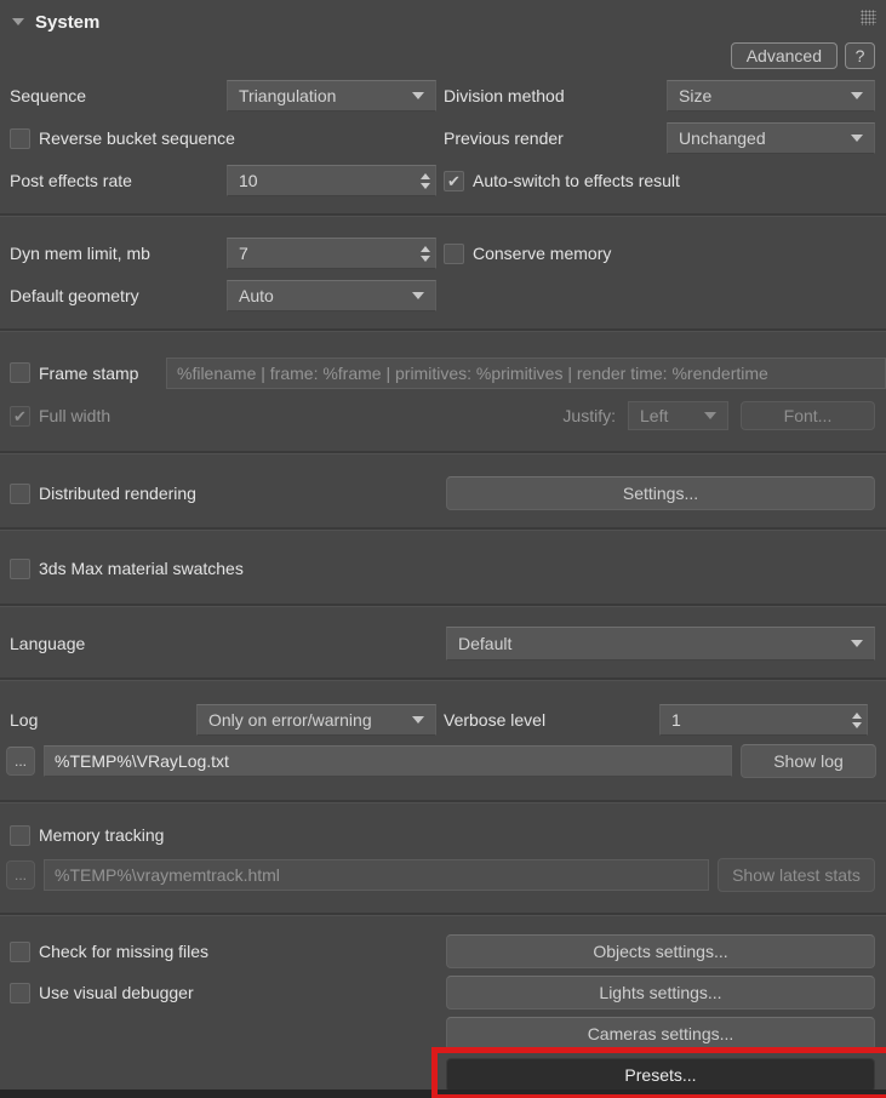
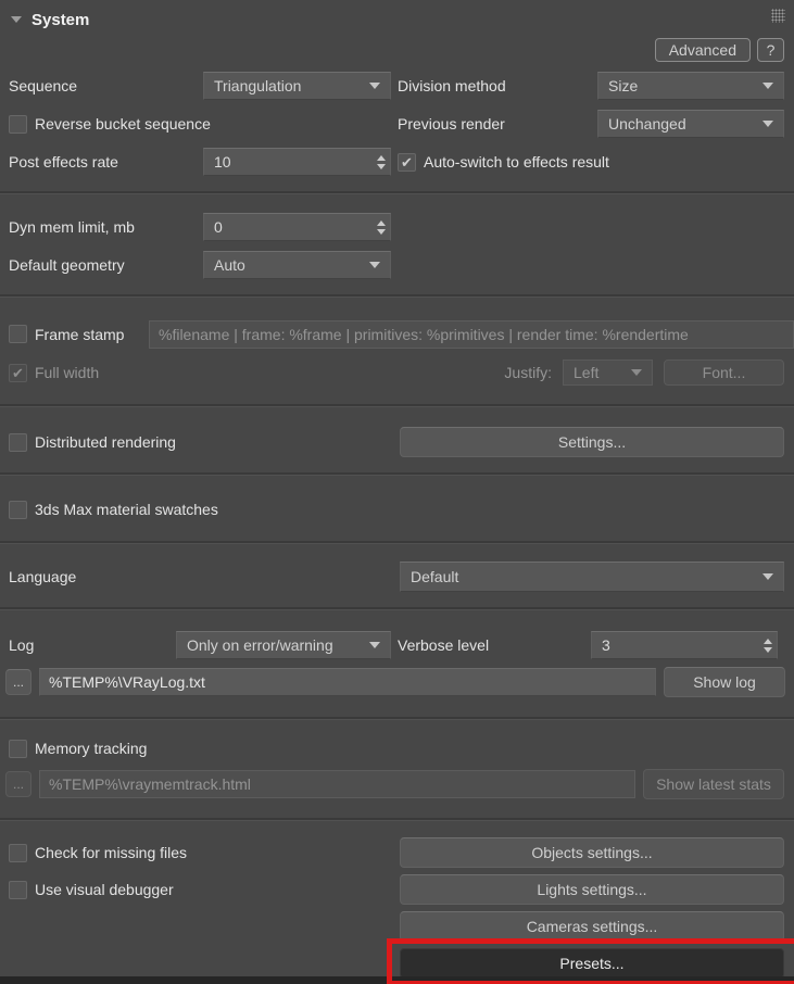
  System
  Advanced
  ?
  Sequence
  Triangulation
  Division method
  Size
  Reverse bucket sequence
  Previous render
  Unchanged
  Post effects rate
  10
  Auto-switch to effects result
  Dyn mem limit, mb
- 7
+ 0
- Conserve memory
  Default geometry
  Auto
  Frame stamp
  %filename | frame: %frame | primitives: %primitives | render time: %rendertime
  Full width
  Justify:
  Left
  Font...
  Distributed rendering
  Settings...
  3ds Max material swatches
  Language
  Default
  Log
  Only on error/warning
  Verbose level
- 1
+ 3
  ...
  %TEMP%\VRayLog.txt
  Show log
  Memory tracking
  ...
  %TEMP%\vraymemtrack.html
  Show latest stats
  Check for missing files
  Use visual debugger
  Objects settings...
  Lights settings...
  Cameras settings...
  Presets...
